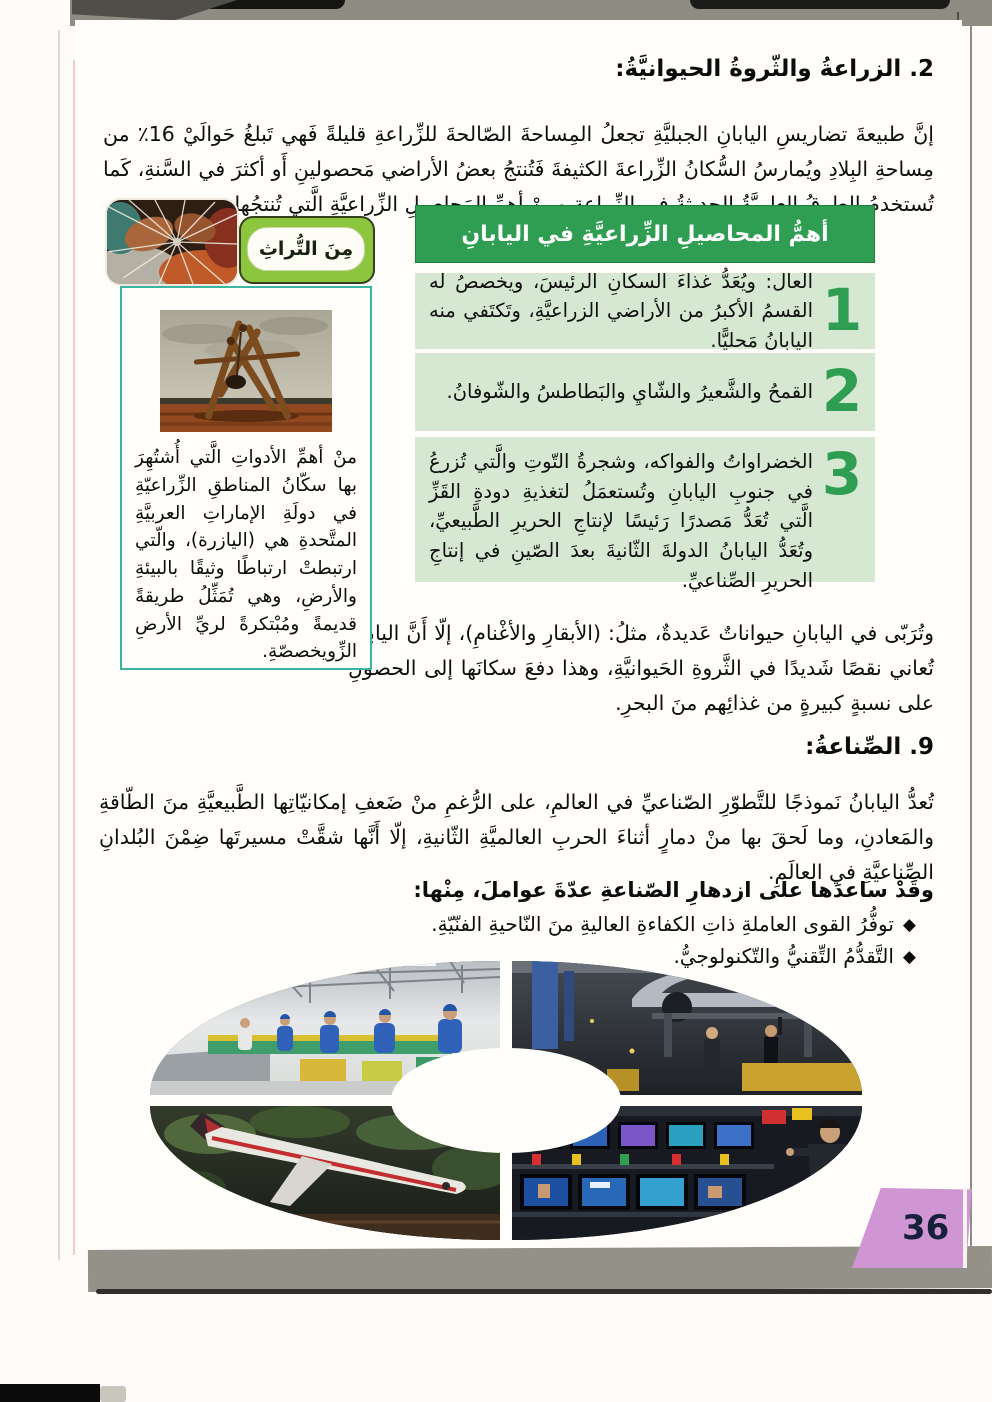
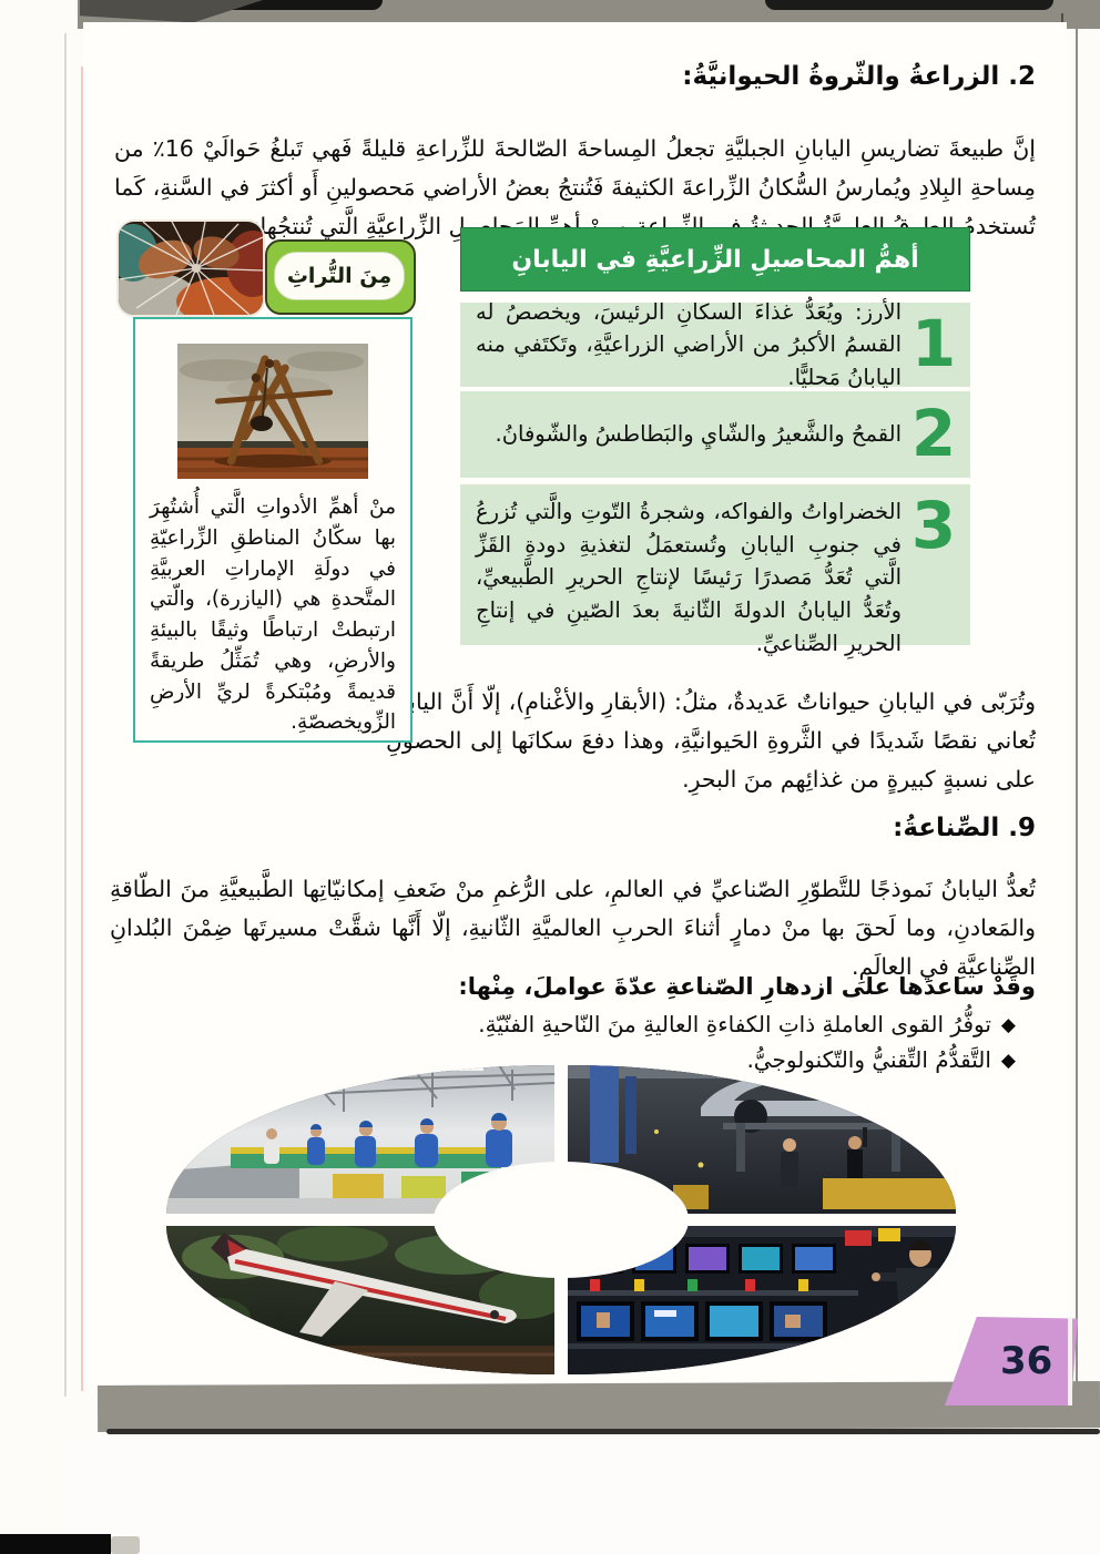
  2. الزراعةُ والثّروةُ الحيوانيَّةُ:
  إنَّ طبيعةَ تضاريسِ اليابانِ الجبليَّةِ تجعلُ المِساحةَ الصّالحةَ للزِّراعةِ قليلةً فَهي تَبلغُ حَوالَيْ 16٪ من مِساحةِ البِلادِ ويُمارسُ السُّكانُ الزِّراعةَ الكثيفةَ فَتُنتجُ بعضُ الأراضي مَحصولينِ أَو أكثرَ في السَّنةِ، كَما تُستخدمُ الطرقُ العلميَّةُ الحديثةُ في الزِّراعةِ ومِنْ أهمِّ المَحاصيلِ الزِّراعيَّةِ الَّتي تُنتجُها
  أهمُّ المحاصيلِ الزِّراعيَّةِ في اليابانِ
  1
- العال: ويُعَدُّ غذاءَ السكانِ الرئيسَ، ويخصصُ له القسمُ الأكبرُ من الأراضي الزراعيَّةِ، وتَكتَفي منه اليابانُ مَحليًّا.
+ الأرز: ويُعَدُّ غذاءَ السكانِ الرئيسَ، ويخصصُ له القسمُ الأكبرُ من الأراضي الزراعيَّةِ، وتَكتَفي منه اليابانُ مَحليًّا.
  2
  القمحُ والشَّعيرُ والشّايِ والبَطاطسُ والشّوفانُ.
  3
  الخضراواتُ والفواكه، وشجرةُ التّوتِ والَّتي تُزرعُ في جنوبِ اليابانِ وتُستعمَلُ لتغذيةِ دودةِ القَزِّ الَّتي تُعَدُّ مَصدرًا رَئيسًا لإنتاجِ الحريرِ الطَّبيعيِّ، وتُعَدُّ اليابانُ الدولةَ الثّانيةَ بعدَ الصّينِ في إنتاجِ الحريرِ الصِّناعيِّ.
  مِنَ التُّراثِ
  منْ أهمِّ الأدواتِ الَّتي أُشتُهِرَ بها سكّانُ المناطقِ الزِّراعيّةِ في دولَةِ الإماراتِ العربيَّةِ المتَّحدةِ هي (اليازرة)، والّتي ارتبطتْ ارتباطًا وثيقًا بالبيئةِ والأرضِ، وهي تُمَثِّلُ طريقةً قديمةً ومُبْتكرةً لريِّ الأرضِ الزِّويخصصّةِ.
  وتُرَبّى في اليابانِ حيواناتٌ عَديدةٌ، مثلُ: (الأبقارِ والأغْنامِ)، إلّا أَنَّ الياب تُعاني نقصًا شَديدًا في الثَّروةِ الحَيوانيَّةِ، وهذا دفعَ سكانَها إلى الحص على نسبةٍ كبيرةٍ من غذائِهم منَ البحرِ.
  9. الصِّناعةُ:
  تُعدُّ اليابانُ نَموذجًا للتَّطوّرِ الصّناعيِّ في العالمِ، على الرُّغمِ منْ ضَعفِ إمكانيّاتِها الطَّبيعيَّةِ منَ الطّاقةِ والمَعادنِ، وما لَحقَ بها منْ دمارٍ أثناءَ الحربِ العالميَّةِ الثّانيةِ، إلّا أَنَّها شقَّتْ مسيرتَها ضِمْنَ البُلدانِ الصِّناعيَّةِ في العالَمِ.
  وقَدْ ساعدَها على ازدهارِ الصّناعةِ عدّةَ عواملَ، مِنْها:
  ◆
  توفُّرُ القوى العاملةِ ذاتِ الكفاءةِ العاليةِ منَ النّاحيةِ الفنّيّةِ.
  ◆
  التَّقدُّمُ التِّقنيُّ والتّكنولوجيُّ.
  36
